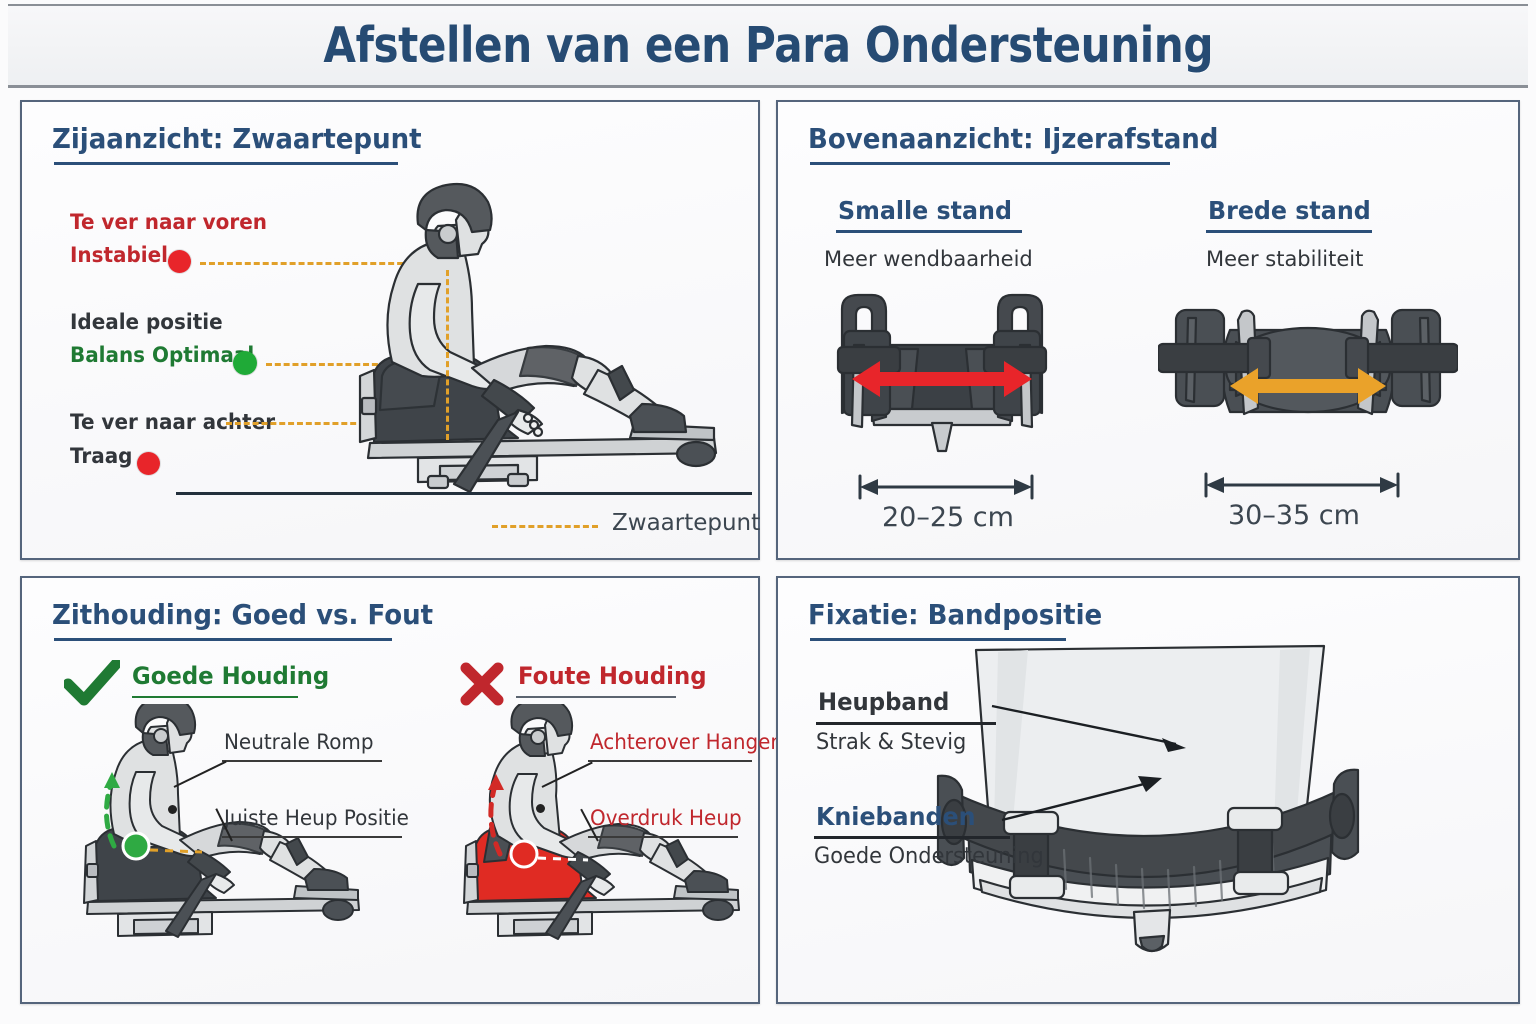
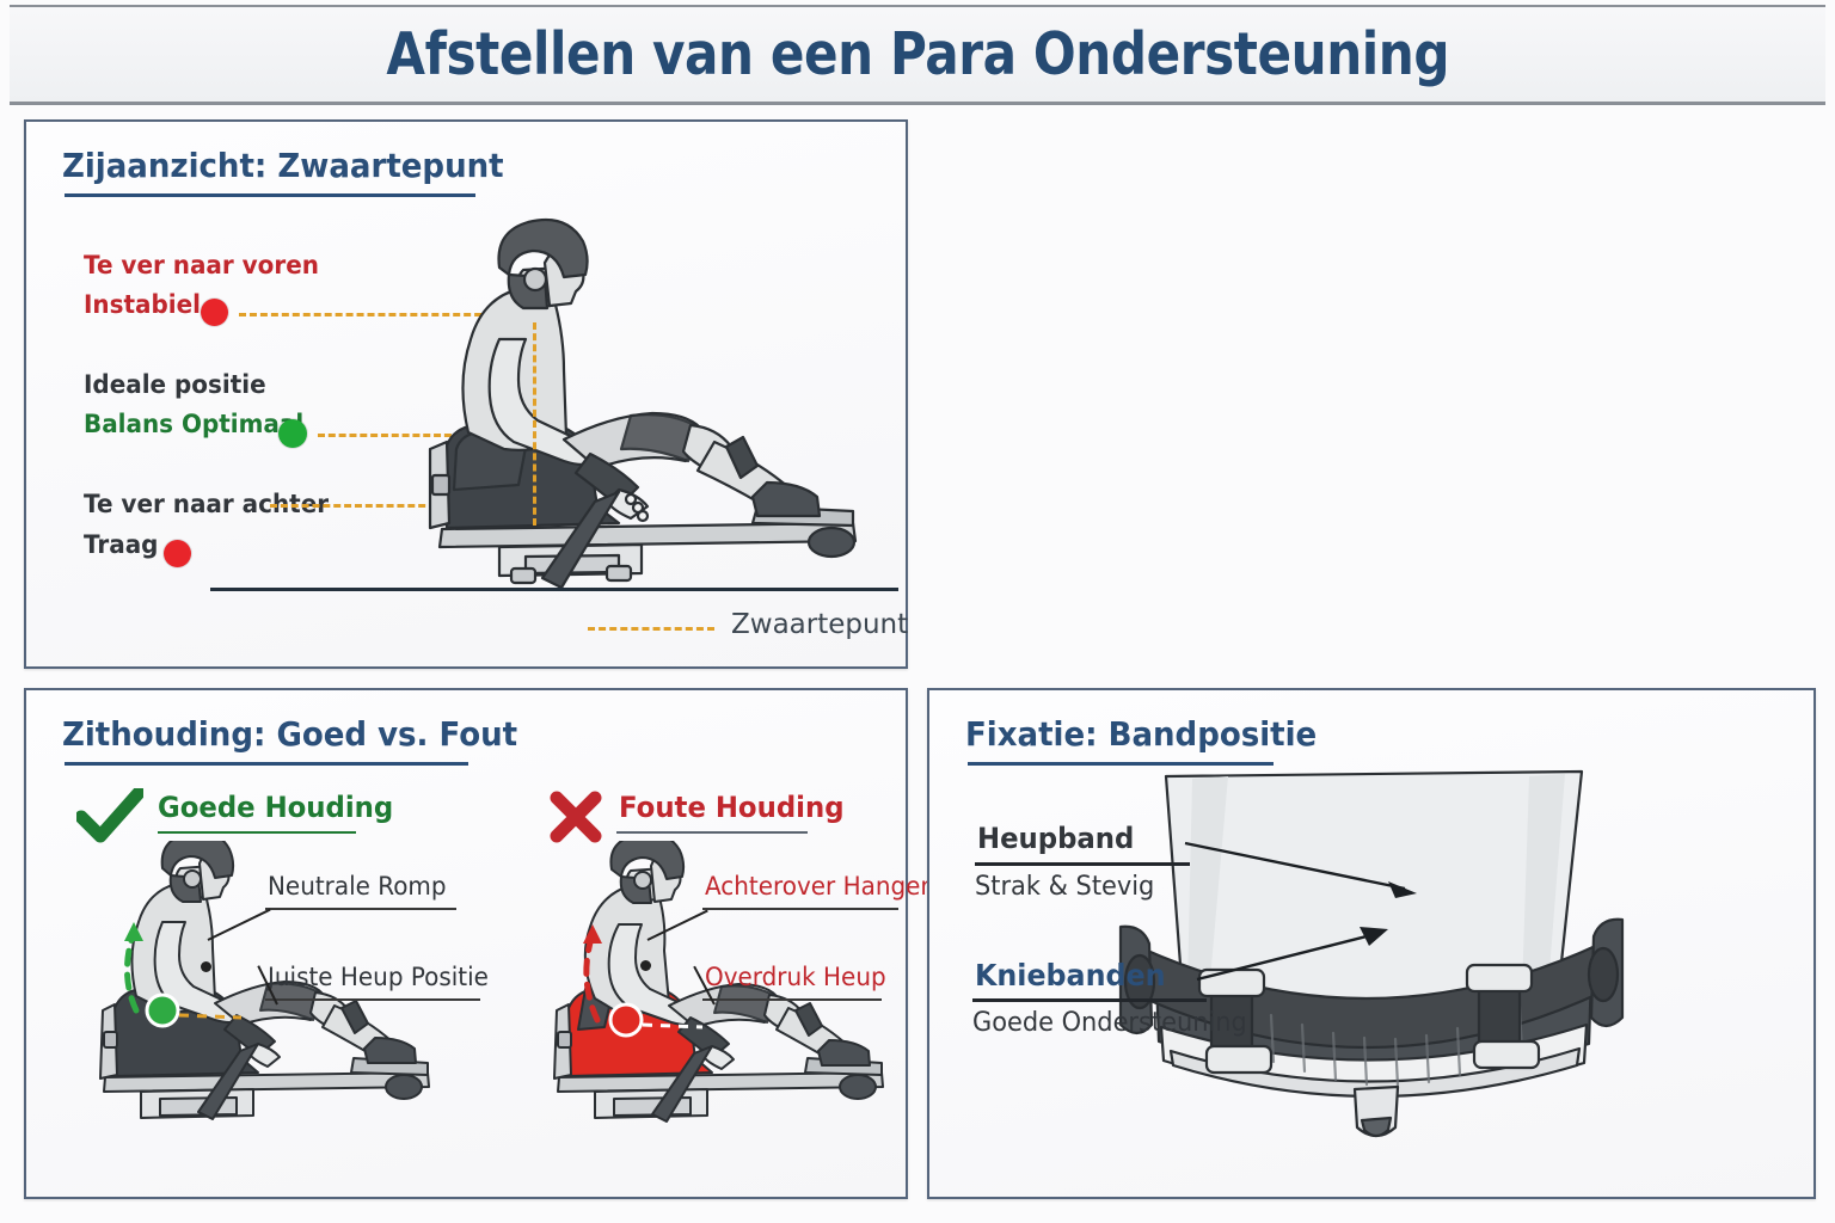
  Afstellen van een Para Ondersteuning
  Zijaanzicht: Zwaartepunt
  Te ver naar voren
  Instabiel
  Ideale positie
  Balans Optima
  Te ver naar achter
  Traag
  Zwaartepunt
- Bovenaanzicht: Ijzerafstand
- Smalle stand
- Meer wendbaarheid
- 20–25 cm
- Brede stand
- Meer stabiliteit
- 30–35 cm
  Zithouding: Goed vs. Fout
  Goede Houding
  Neutrale Romp
  Juiste Heup Positie
  Foute Houding
  Achterover Hange
  Overdruk Heup
  Fixatie: Bandpositie
  Heupband
  Strak & Stevig
  Kniebanden
  Goede Ondersteuning
